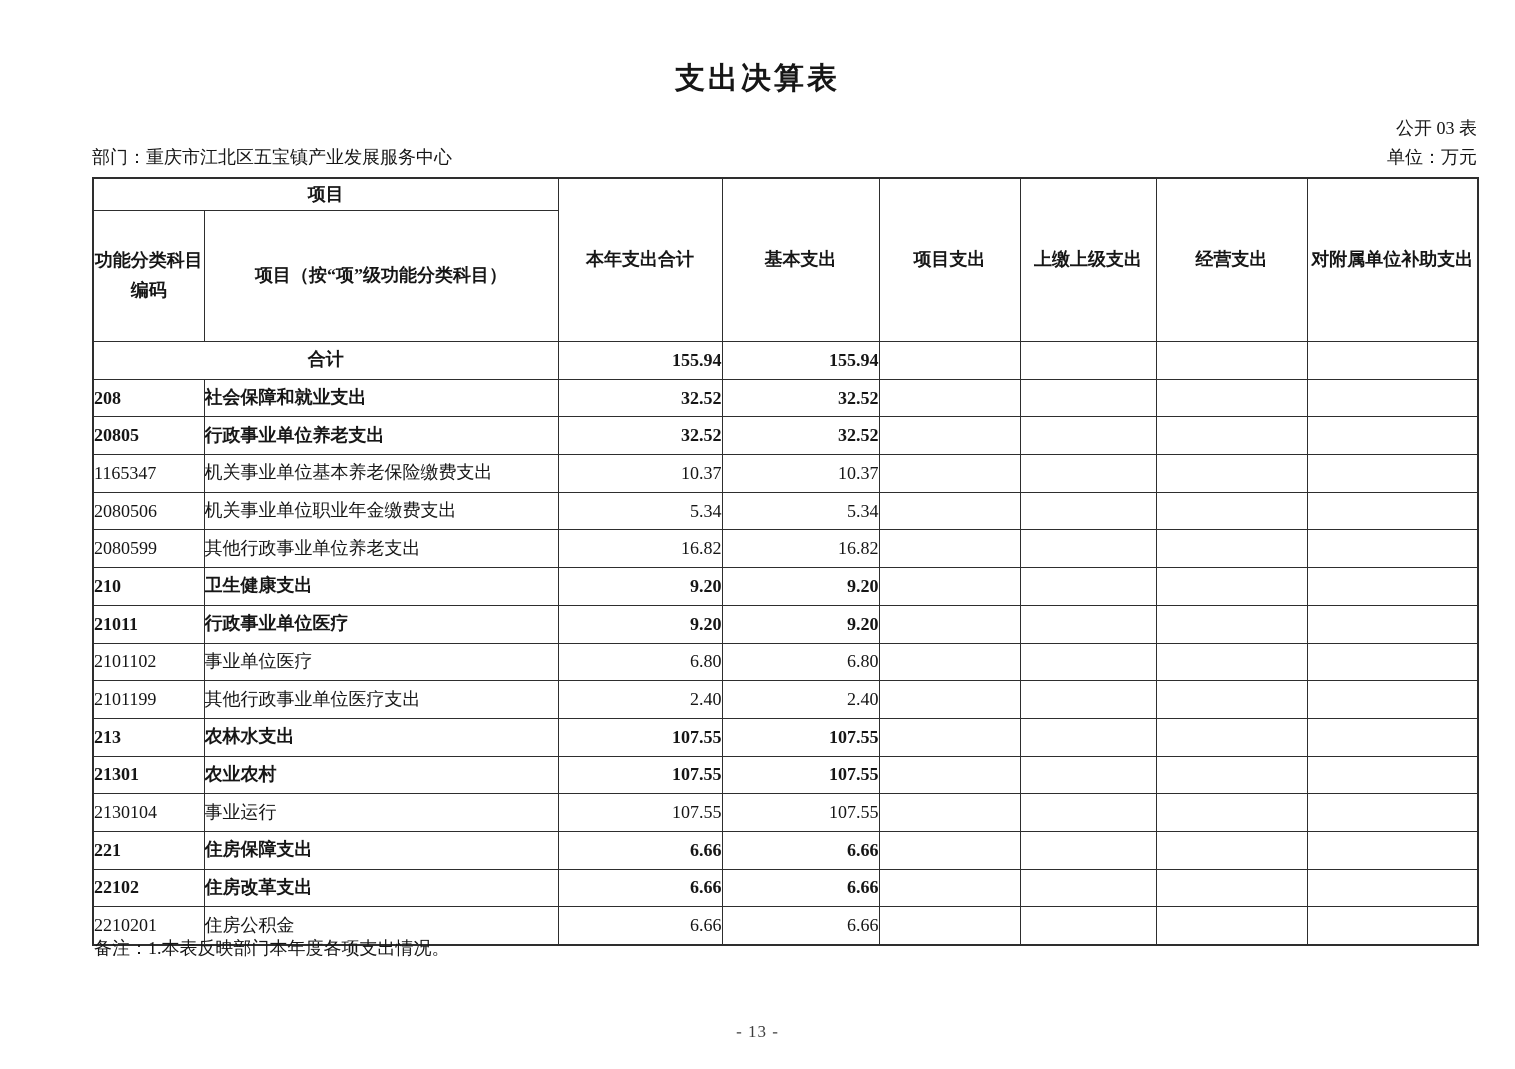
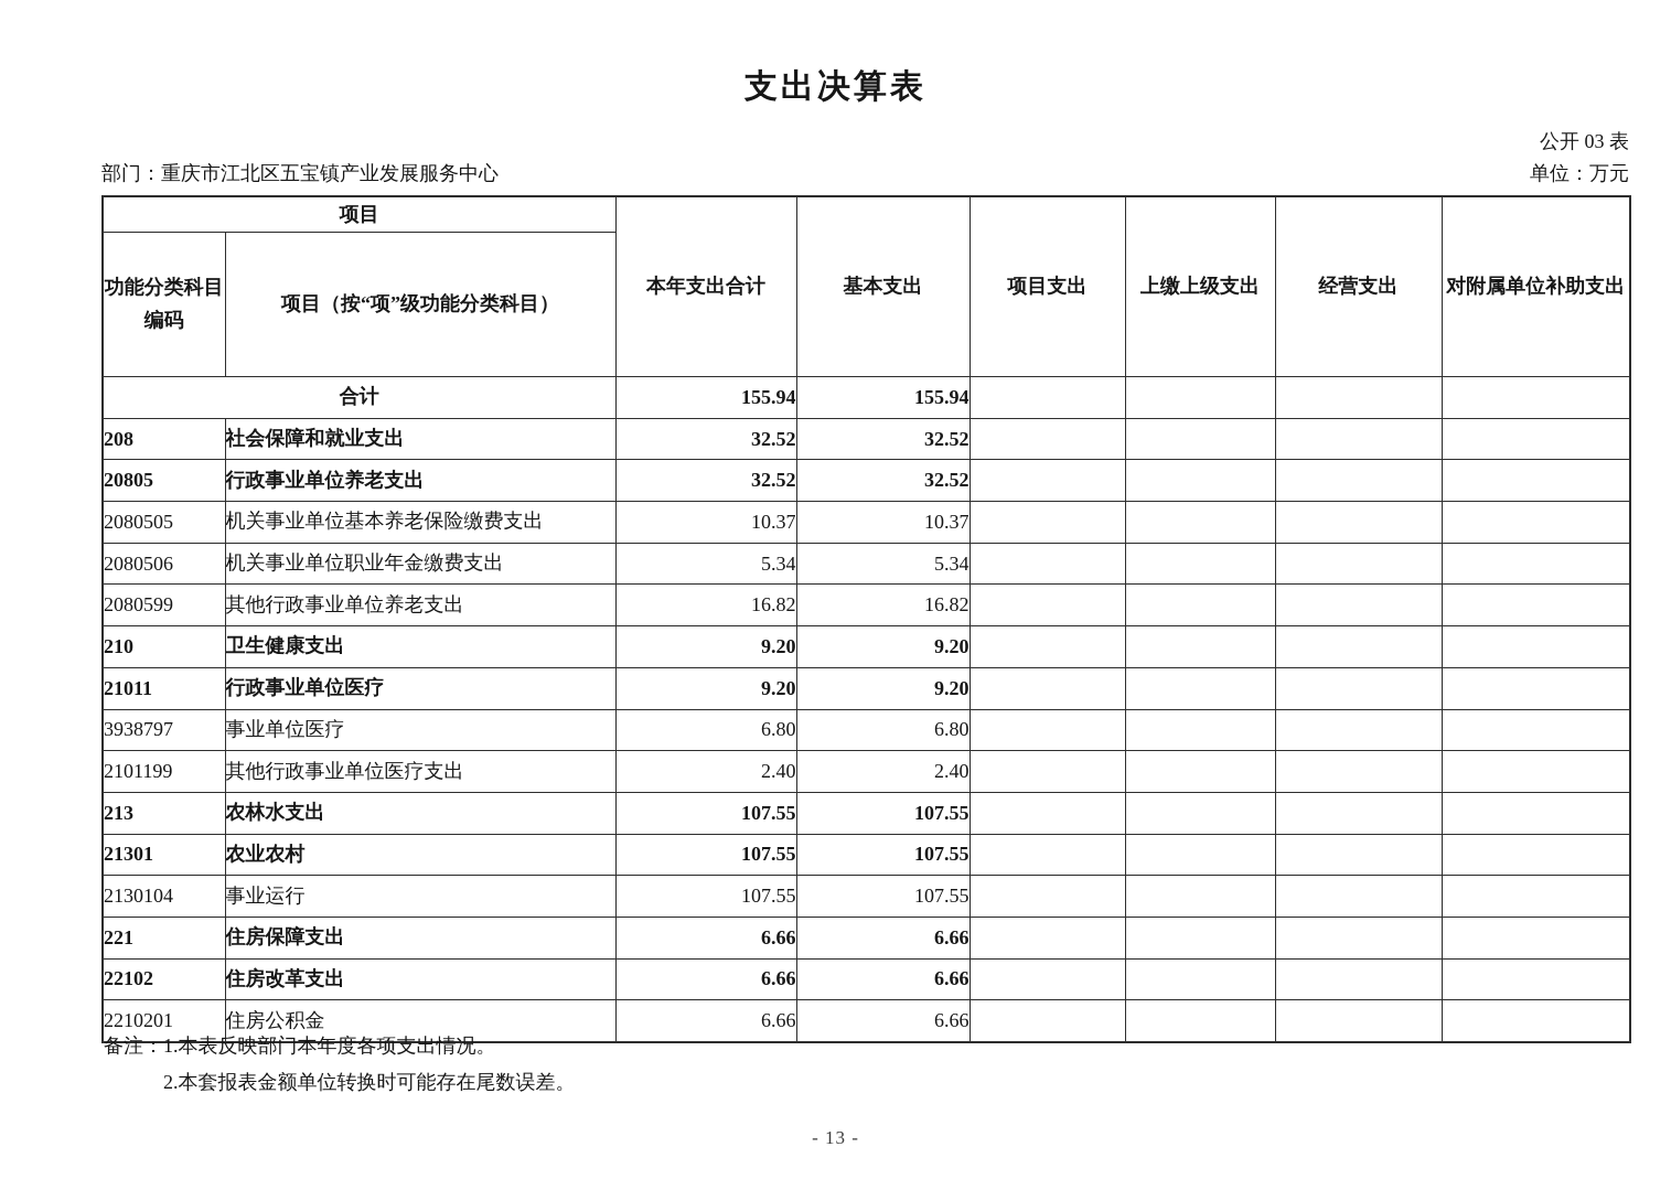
  支出决算表
  公开 03 表
  部门：重庆市江北区五宝镇产业发展服务中心
  单位：万元
  项目	本年支出合计	基本支出	项目支出	上缴上级支出	经营支出	对附属单位补助支出
  功能分类科目编码	项目（按“项”级功能分类科目）
  合计	155.94	155.94
  208	社会保障和就业支出	32.52	32.52
  20805	行政事业单位养老支出	32.52	32.52
- 1165347	机关事业单位基本养老保险缴费支出	10.37	10.37
+ 2080505	机关事业单位基本养老保险缴费支出	10.37	10.37
  2080506	机关事业单位职业年金缴费支出	5.34	5.34
  2080599	其他行政事业单位养老支出	16.82	16.82
  210	卫生健康支出	9.20	9.20
  21011	行政事业单位医疗	9.20	9.20
- 2101102	事业单位医疗	6.80	6.80
+ 3938797	事业单位医疗	6.80	6.80
  2101199	其他行政事业单位医疗支出	2.40	2.40
  213	农林水支出	107.55	107.55
  21301	农业农村	107.55	107.55
  2130104	事业运行	107.55	107.55
  221	住房保障支出	6.66	6.66
  22102	住房改革支出	6.66	6.66
  2210201	住房公积金	6.66	6.66
  备注：1.本表反映部门本年度各项支出情况。
+ 2.本套报表金额单位转换时可能存在尾数误差。
  - 13 -
